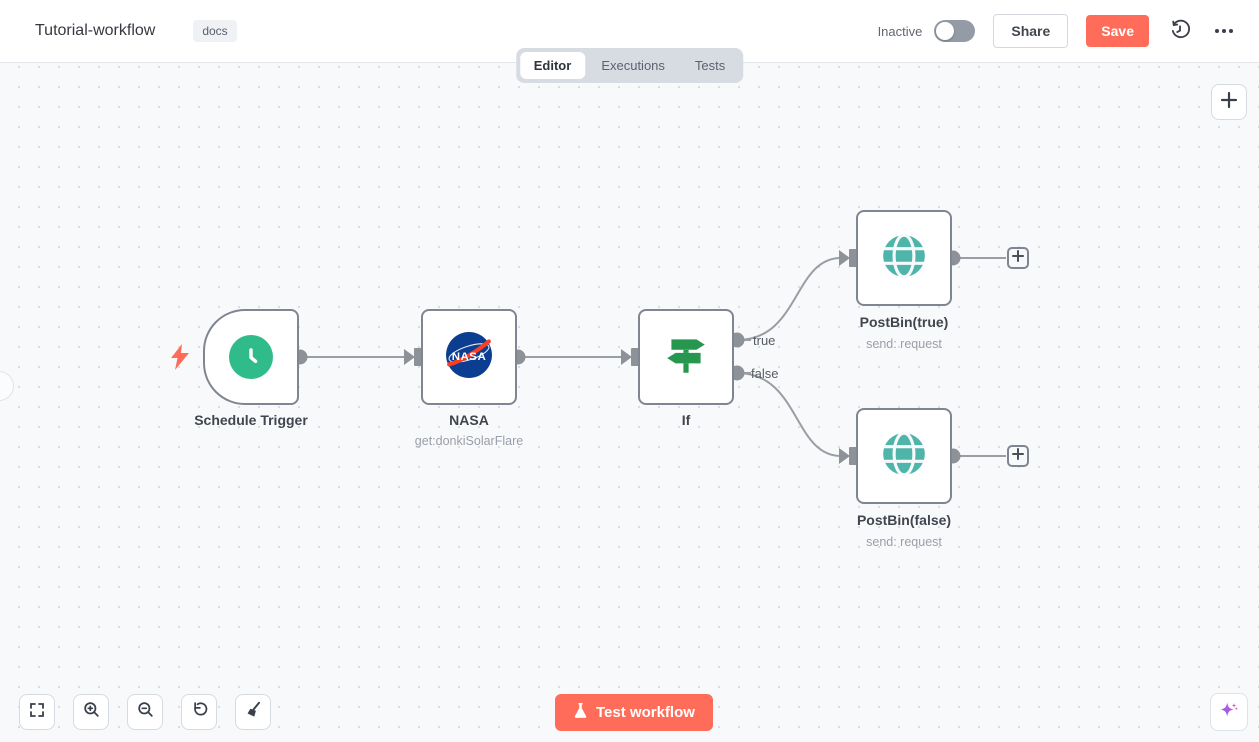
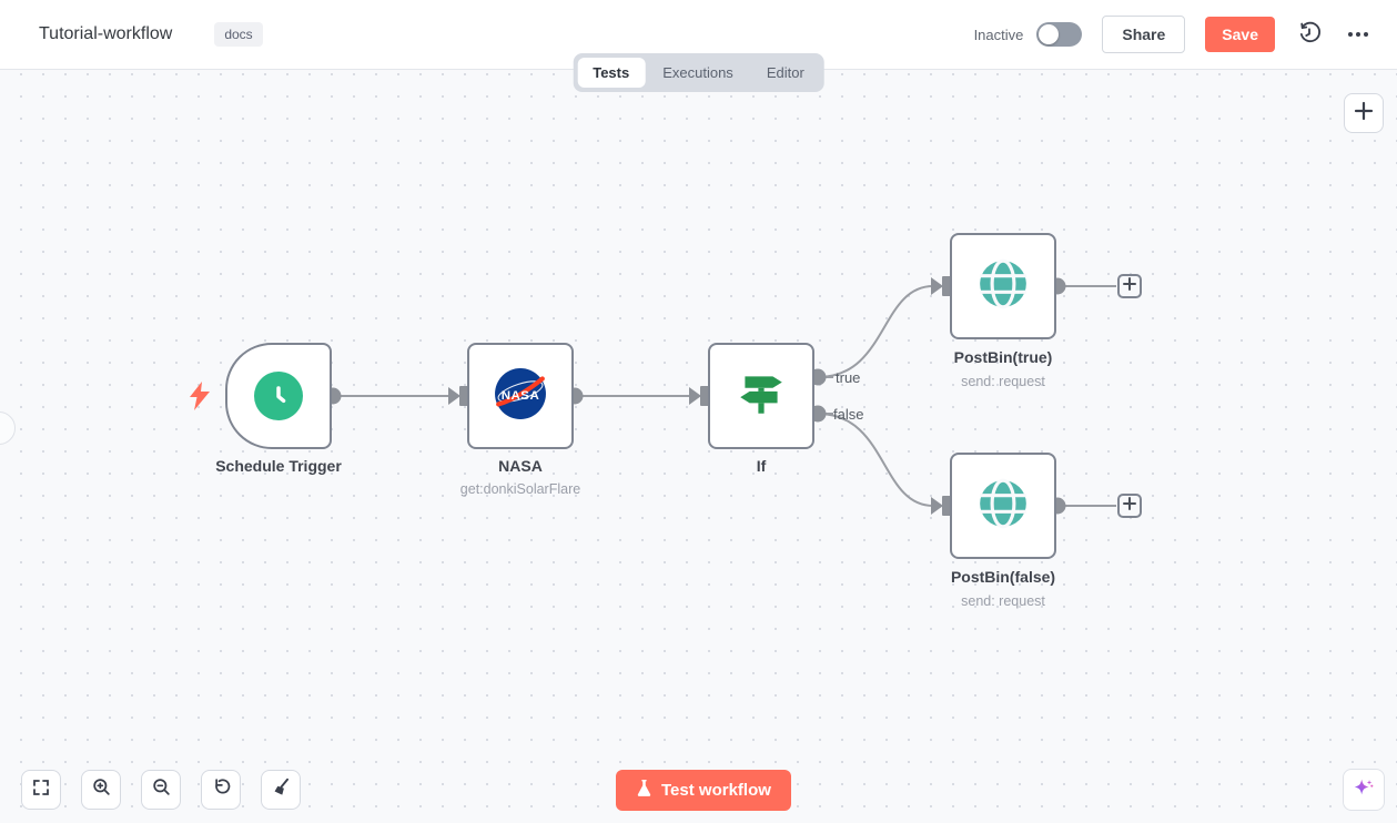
  Tutorial-workflow
  docs
  Inactive
  Share
  Save
- Editor
+ Tests
  Executions
- Tests
+ Editor
  Schedule Trigger
  NASA
  NASA
  get:donkiSolarFlare
  If
  true
  false
  PostBin(true)
  send: request
  PostBin(false)
  send: request
  Test workflow
